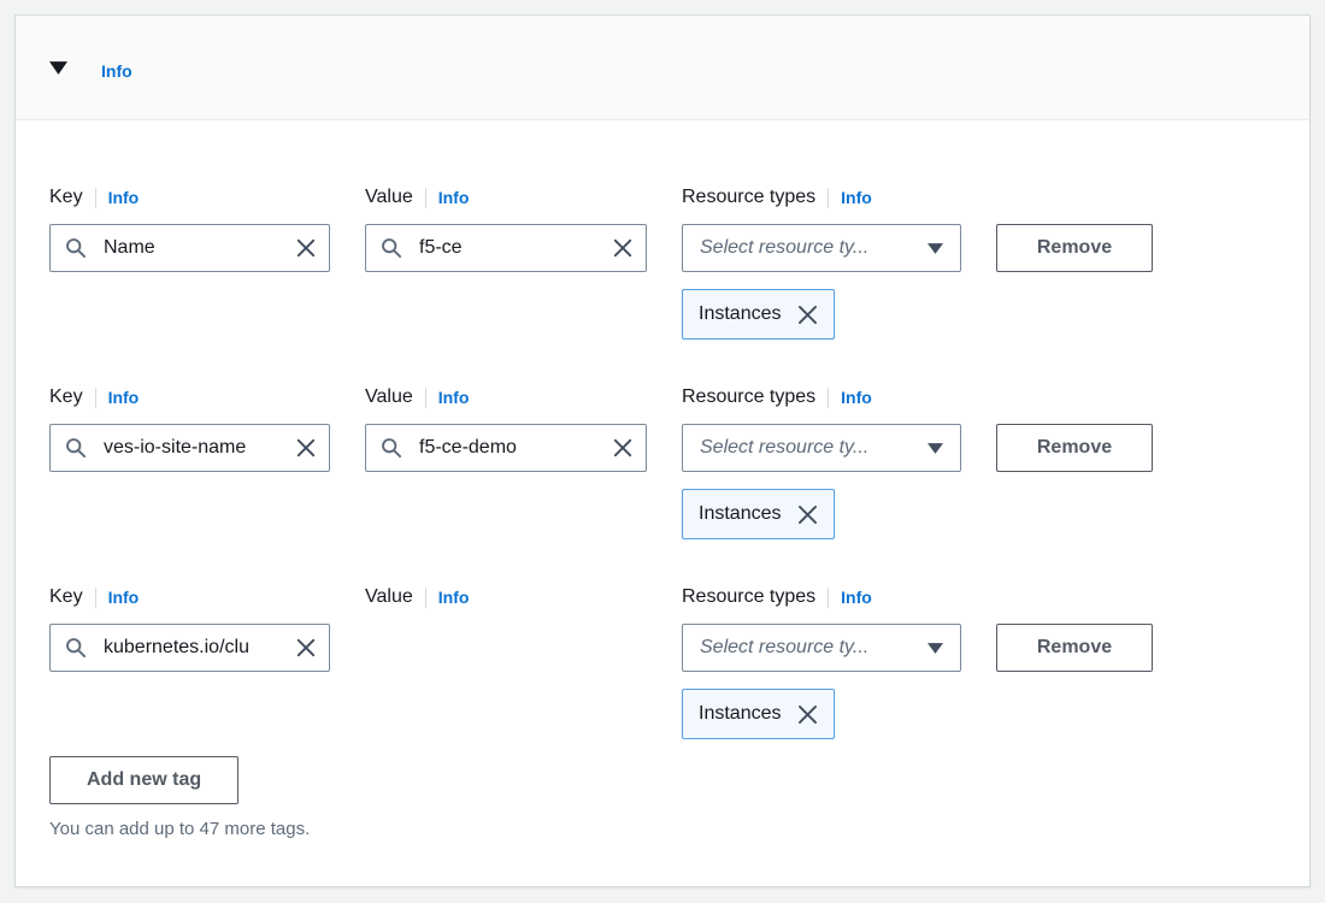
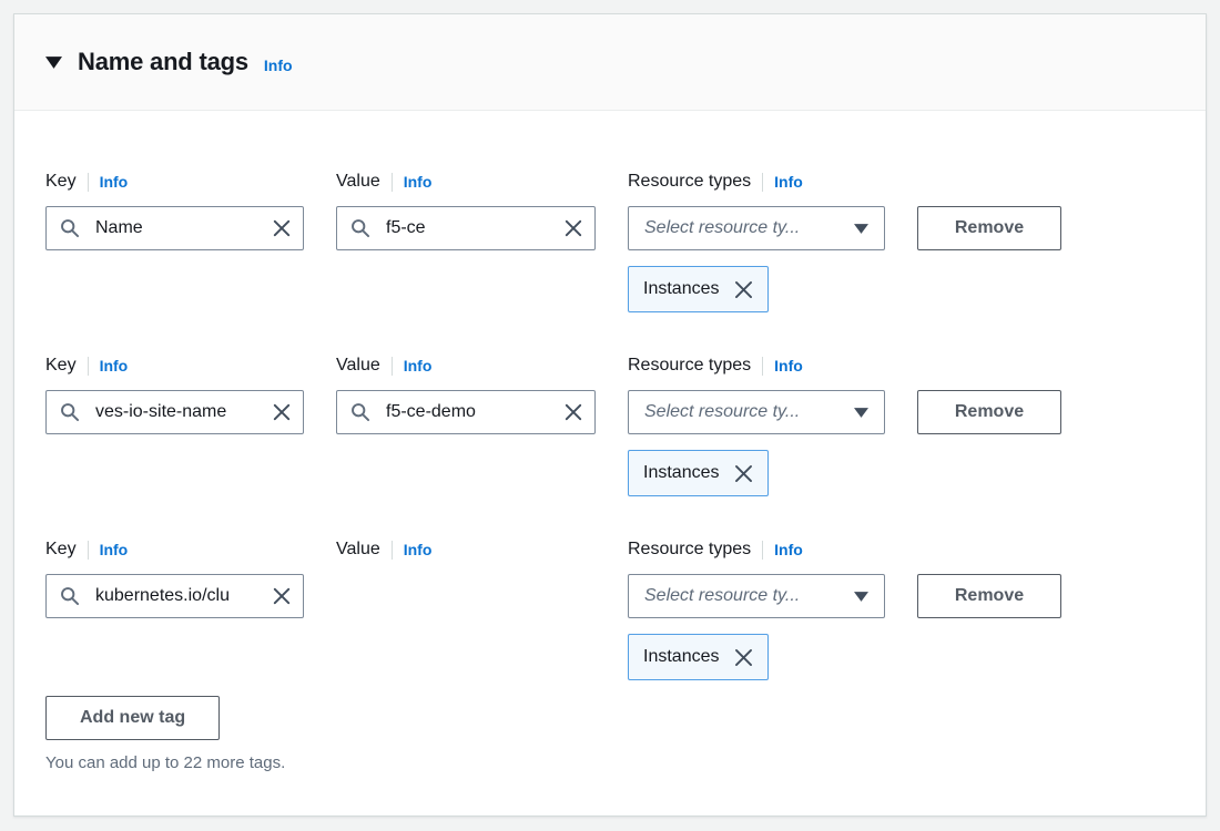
+ Name and tags
  Info
  Key
  Info
  Name
  Value
  Info
  f5-ce
  Resource types
  Info
  Select resource ty...
  Instances
  Remove
  Key
  Info
  ves-io-site-name
  Value
  Info
  f5-ce-demo
  Resource types
  Info
  Select resource ty...
  Instances
  Remove
  Key
  Info
  kubernetes.io/clu
  Value
  Info
  Resource types
  Info
  Select resource ty...
  Instances
  Remove
  Add new tag
- You can add up to 47 more tags.
+ You can add up to 22 more tags.
